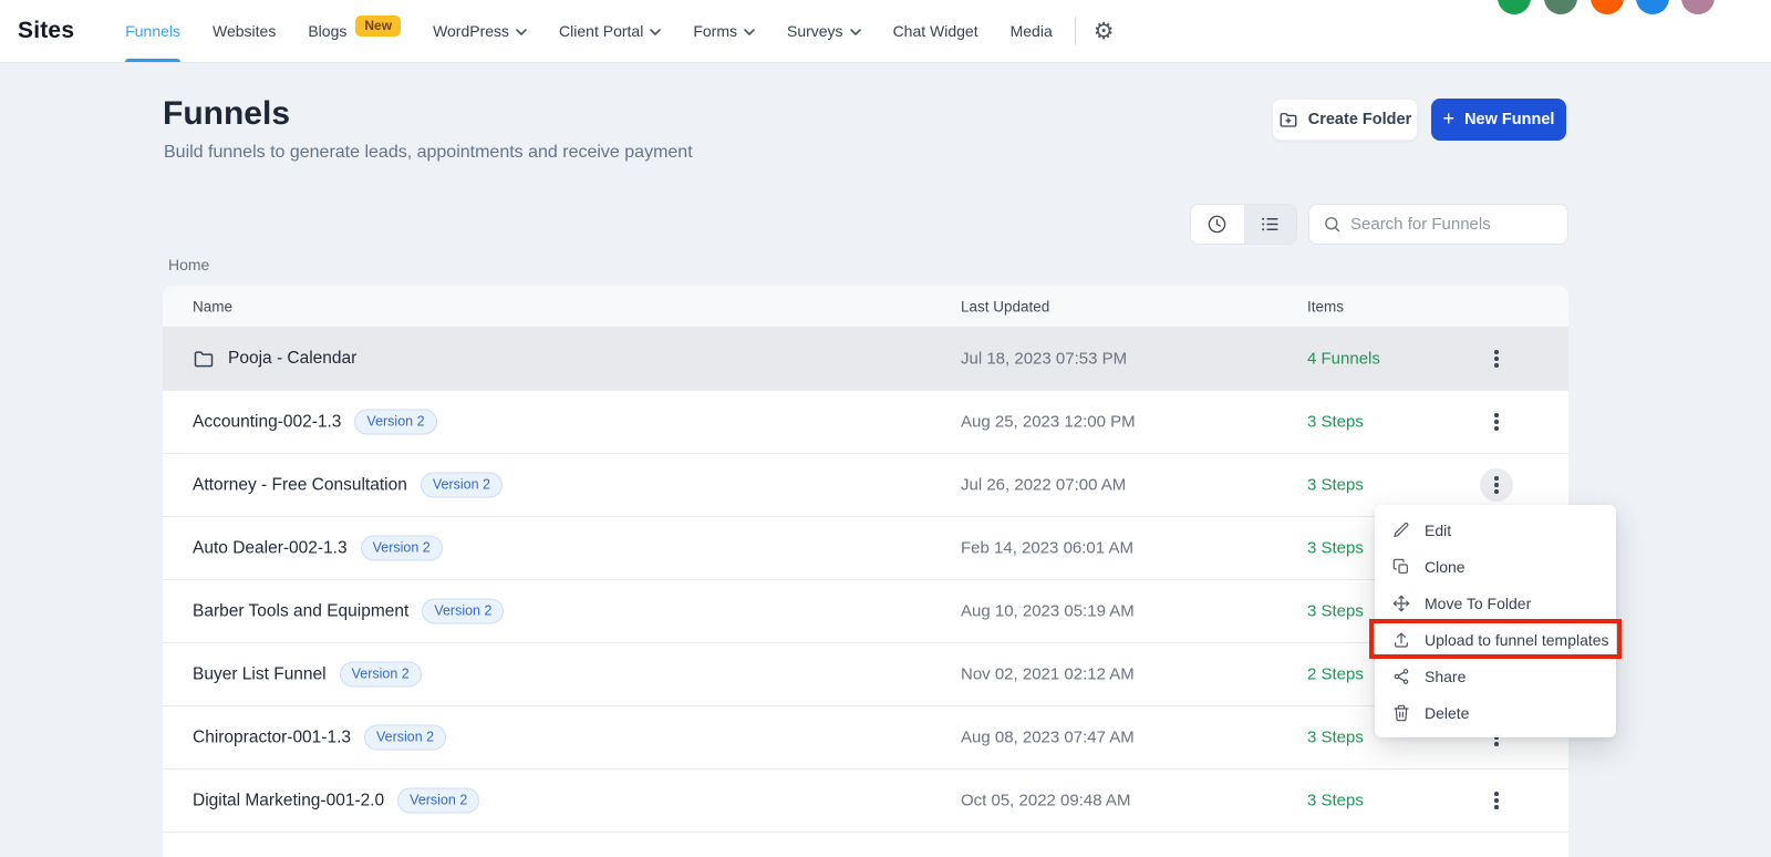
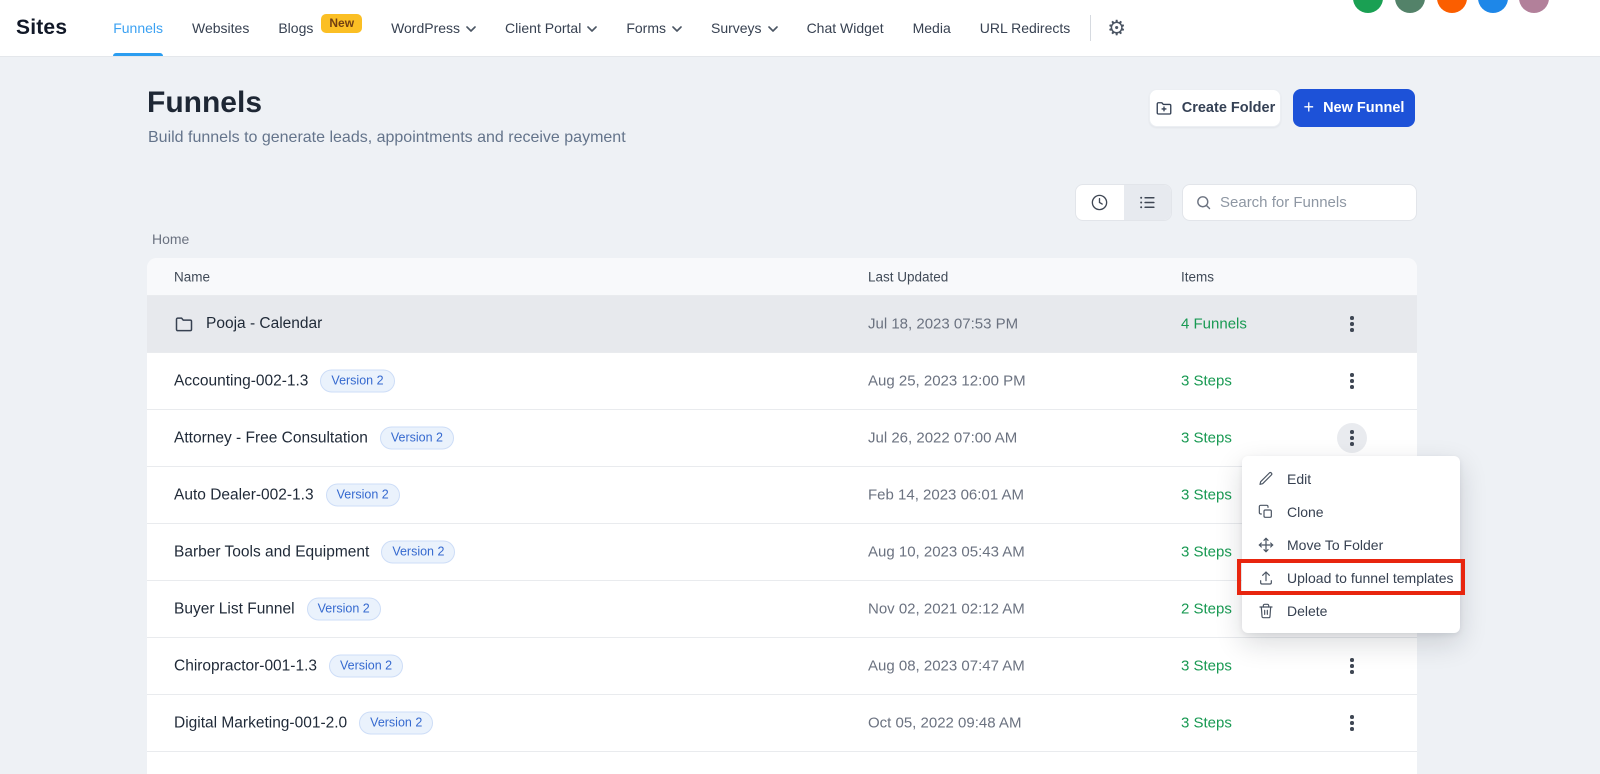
  Sites
  Funnels
  Websites
  Blogs
  New
  WordPress
  Client Portal
  Forms
  Surveys
  Chat Widget
  Media
+ URL Redirects
  ⚙
  Funnels
  Build funnels to generate leads, appointments and receive payment
  Create Folder
  +
  New Funnel
  Search for Funnels
  Home
  Name
  Last Updated
  Items
  Pooja - Calendar
  Jul 18, 2023 07:53 PM
  4 Funnels
  Accounting-002-1.3
  Version 2
  Aug 25, 2023 12:00 PM
  3 Steps
  Attorney - Free Consultation
  Version 2
  Jul 26, 2022 07:00 AM
  3 Steps
  Auto Dealer-002-1.3
  Version 2
  Feb 14, 2023 06:01 AM
  3 Steps
  Barber Tools and Equipment
  Version 2
- Aug 10, 2023 05:19 AM
+ Aug 10, 2023 05:43 AM
  3 Steps
  Buyer List Funnel
  Version 2
  Nov 02, 2021 02:12 AM
  2 Steps
  Chiropractor-001-1.3
  Version 2
  Aug 08, 2023 07:47 AM
  3 Steps
  Digital Marketing-001-2.0
  Version 2
  Oct 05, 2022 09:48 AM
  3 Steps
  Edit
  Clone
  Move To Folder
  Upload to funnel templates
- Share
  Delete
